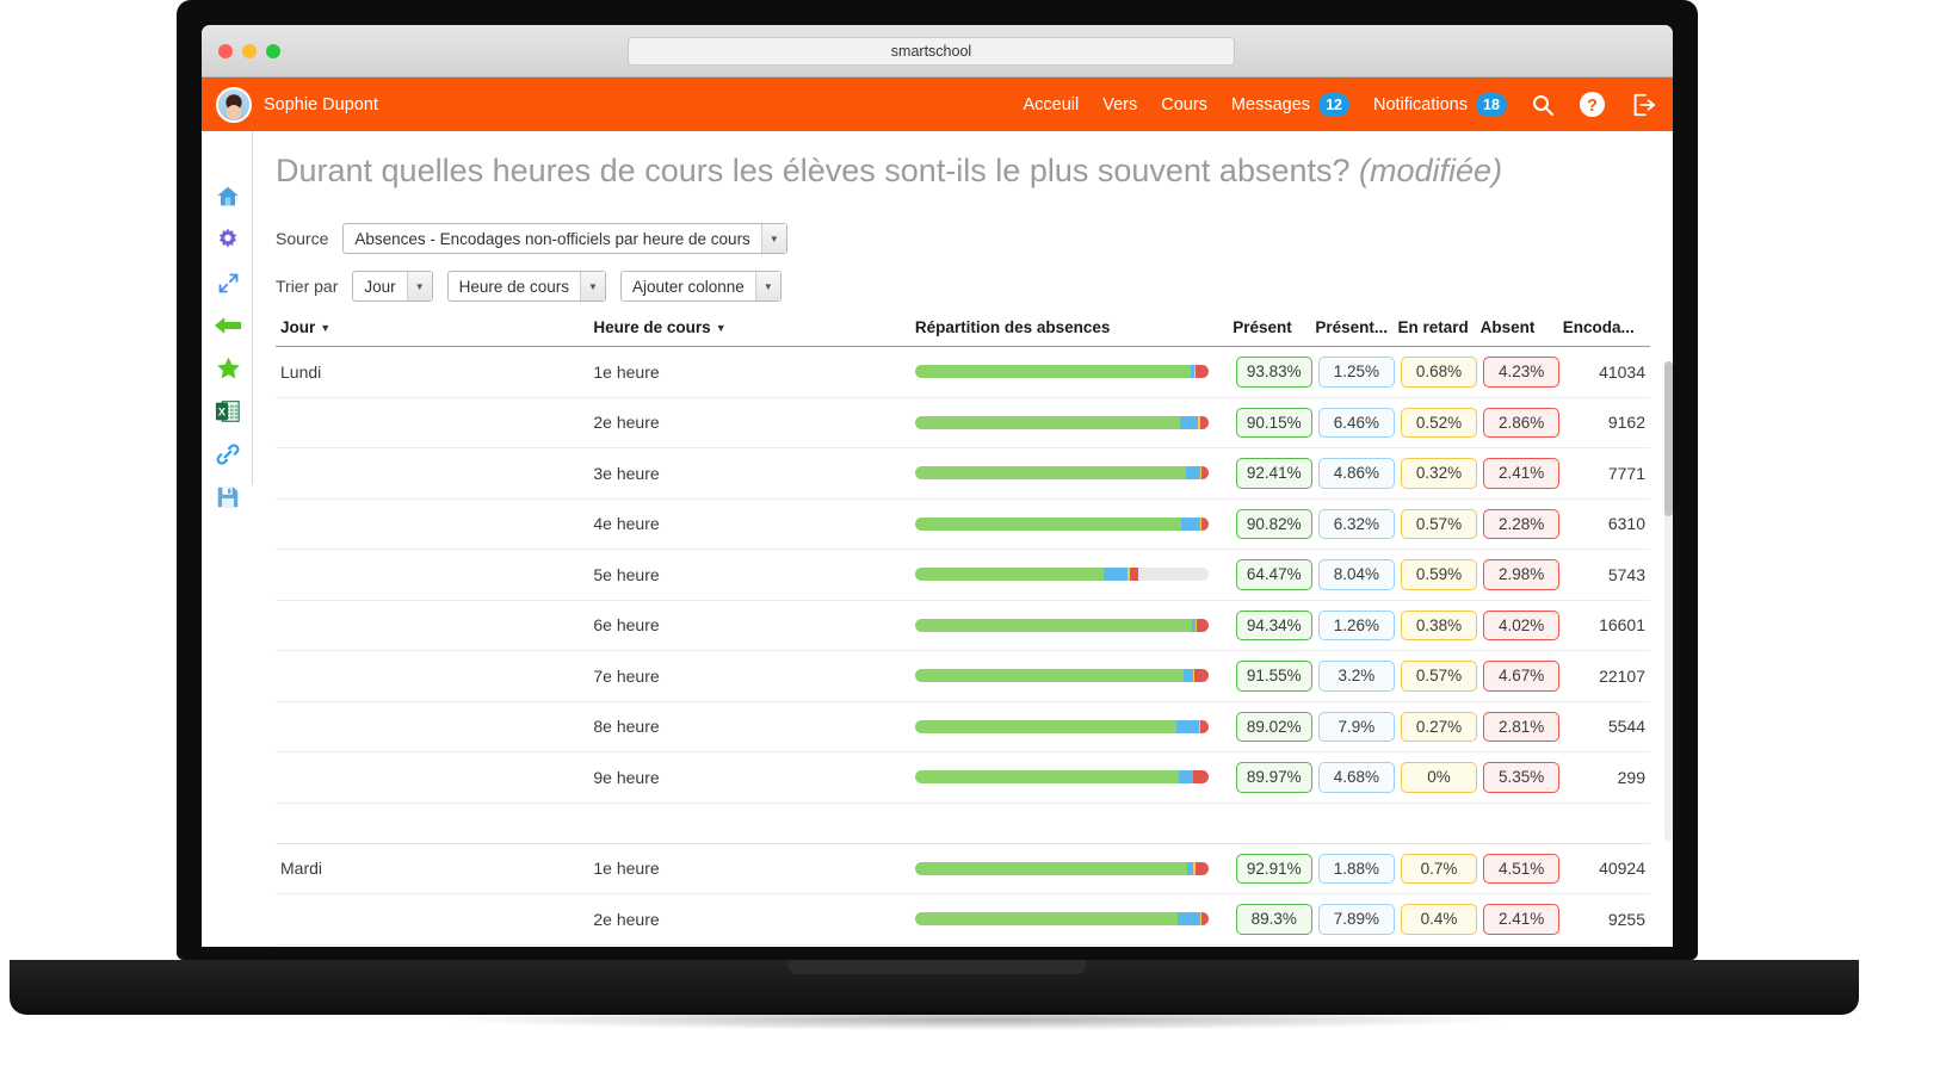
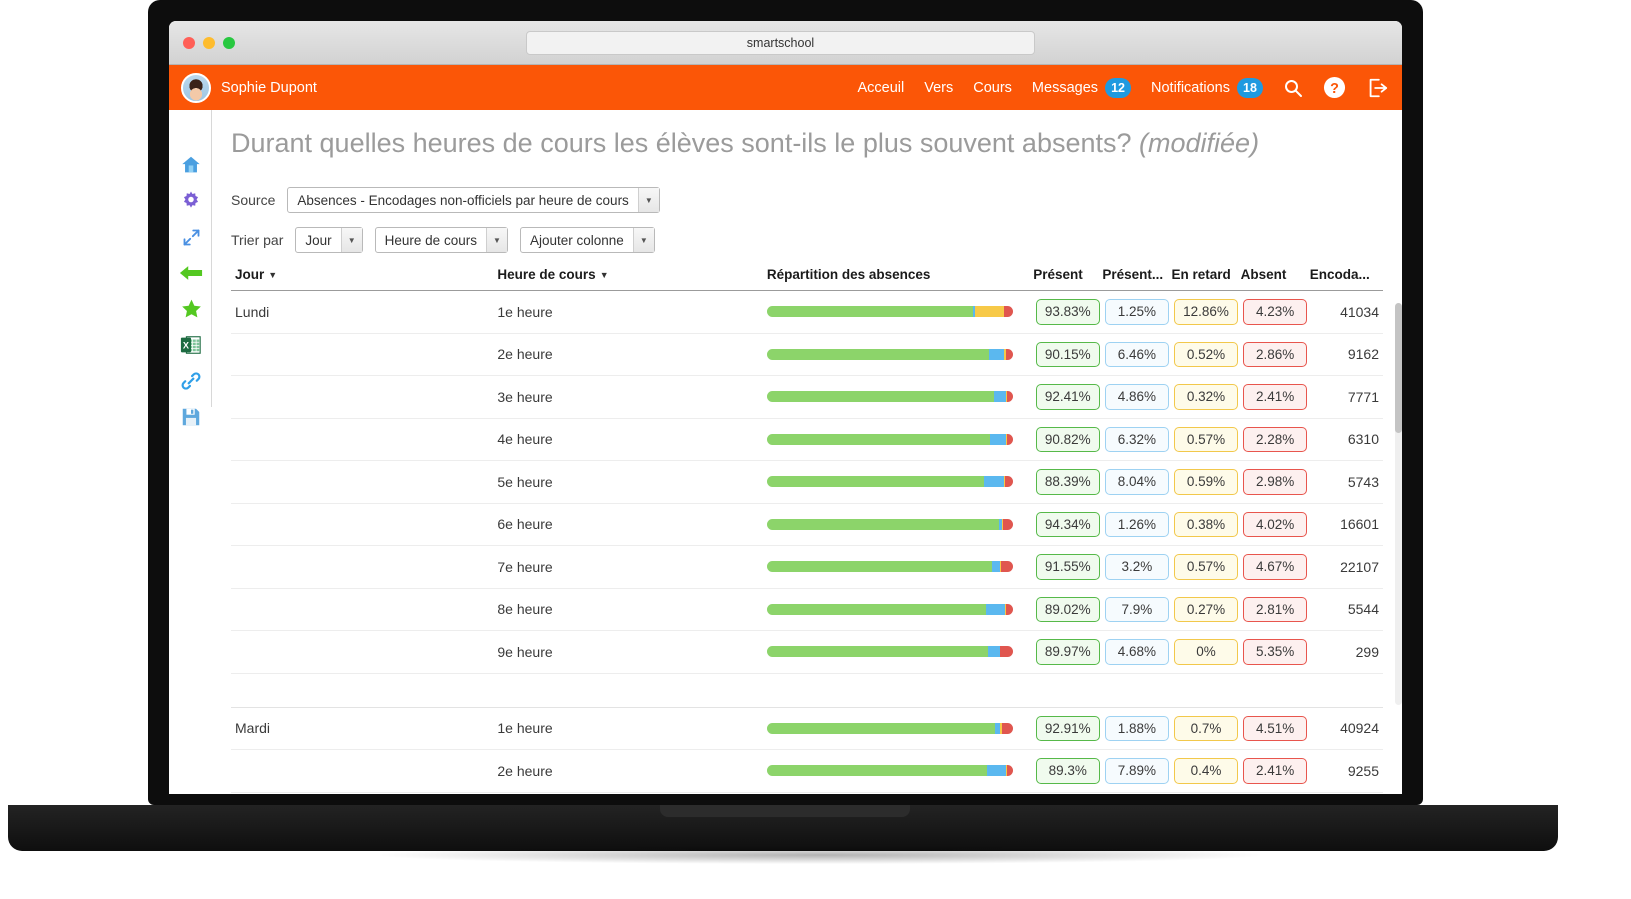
  smartschool
  Sophie Dupont
  Acceuil
  Vers
  Cours
  Messages
  12
  Notifications
  18
  ?
  X
  Durant quelles heures de cours les élèves sont-ils le plus souvent absents? (modifiée)
  Source
  Absences - Encodages non-officiels par heure de cours
  ▼
  Trier par
  Jour
  ▼
  Heure de cours
  ▼
  Ajouter colonne
  ▼
  Jour ▼	Heure de cours ▼	Répartition des absences	Présent	Présent...	En retard	Absent	Encoda...
- Lundi	1e heure		93.83%	1.25%	0.68%	4.23%	41034
+ Lundi	1e heure		93.83%	1.25%	12.86%	4.23%	41034
  	2e heure		90.15%	6.46%	0.52%	2.86%	9162
  	3e heure		92.41%	4.86%	0.32%	2.41%	7771
  	4e heure		90.82%	6.32%	0.57%	2.28%	6310
- 	5e heure		64.47%	8.04%	0.59%	2.98%	5743
+ 	5e heure		88.39%	8.04%	0.59%	2.98%	5743
  	6e heure		94.34%	1.26%	0.38%	4.02%	16601
  	7e heure		91.55%	3.2%	0.57%	4.67%	22107
  	8e heure		89.02%	7.9%	0.27%	2.81%	5544
  	9e heure		89.97%	4.68%	0%	5.35%	299
  Mardi	1e heure		92.91%	1.88%	0.7%	4.51%	40924
  	2e heure		89.3%	7.89%	0.4%	2.41%	9255
